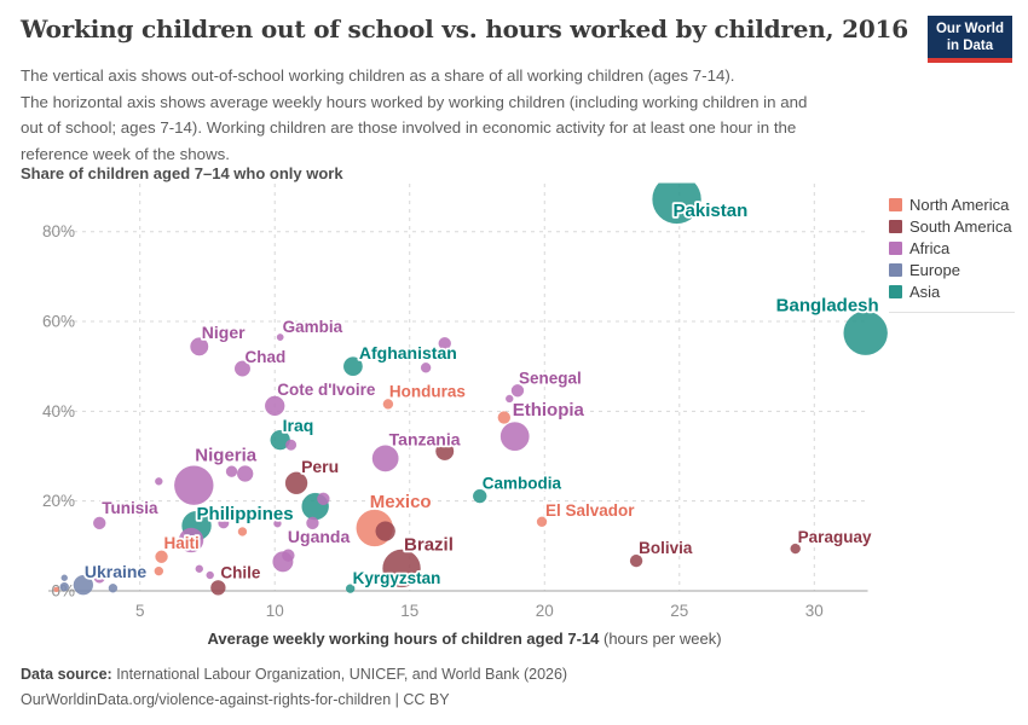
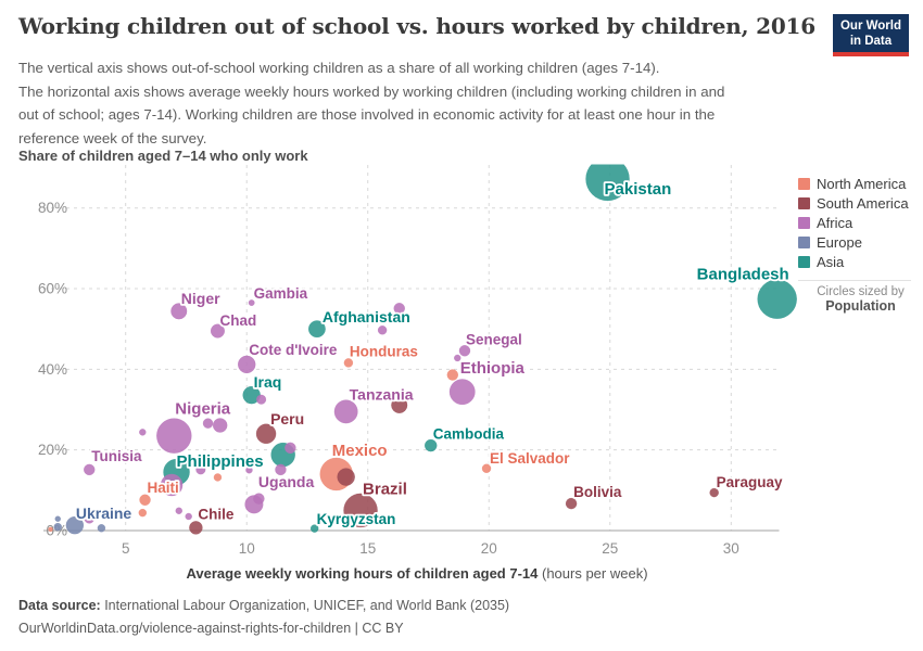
  5
  10
  15
  20
  25
  30
  0%
  20%
  40%
  60%
  80%
  Pakistan
  Bangladesh
  Nigeria
  Brazil
  Mexico
  Philippines
  Ethiopia
  Tanzania
  Peru
  Uganda
  Iraq
  Cote d'Ivoire
  Ukraine
  Afghanistan
  Niger
  Chad
  Chile
  Cambodia
  Senegal
  Tunisia
  Haiti
  Bolivia
  Honduras
  El Salvador
  Paraguay
  Kyrgyzstan
  Gambia
  Working children out of school vs. hours worked by children, 2016
  Our World
  in Data
  The vertical axis shows out-of-school working children as a share of all working children (ages 7-14).
  The horizontal axis shows average weekly hours worked by working children (including working children in and
  out of school; ages 7-14). Working children are those involved in economic activity for at least one hour in the
- reference week of the shows.
+ reference week of the survey.
  Share of children aged 7–14 who only work
  Average weekly working hours of children aged 7-14 (hours per week)
  North America
  South America
  Africa
  Europe
  Asia
+ Circles sized by
+ Population
- Data source: International Labour Organization, UNICEF, and World Bank (2026)
+ Data source: International Labour Organization, UNICEF, and World Bank (2035)
  OurWorldinData.org/violence-against-rights-for-children | CC BY
